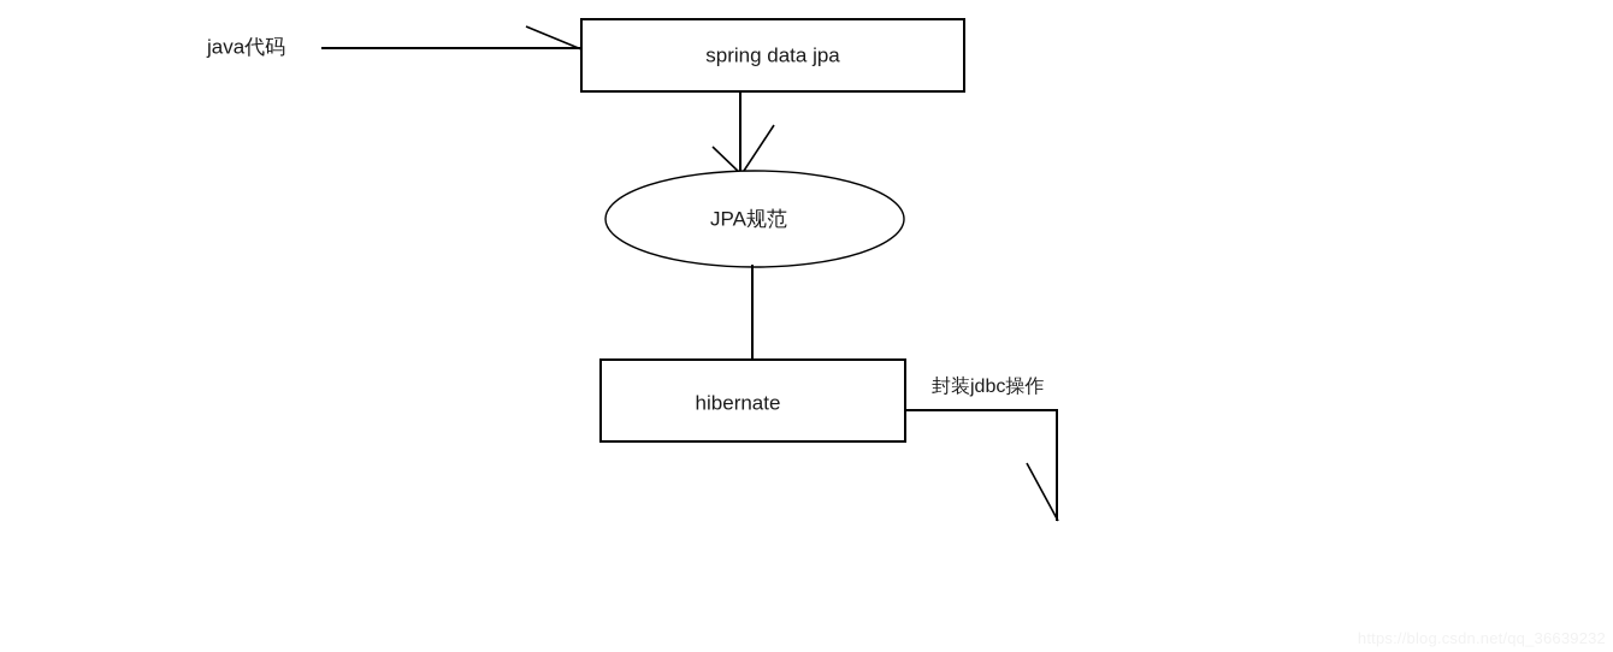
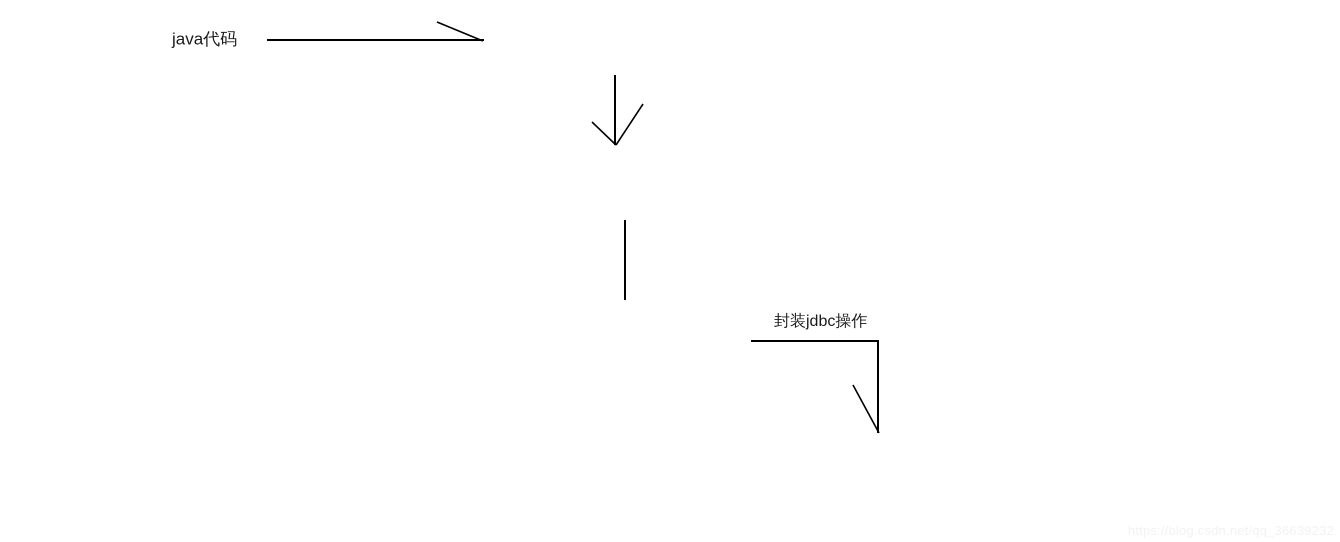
  java代码
- spring data jpa
- JPA规范
- hibernate
  封装jdbc操作
